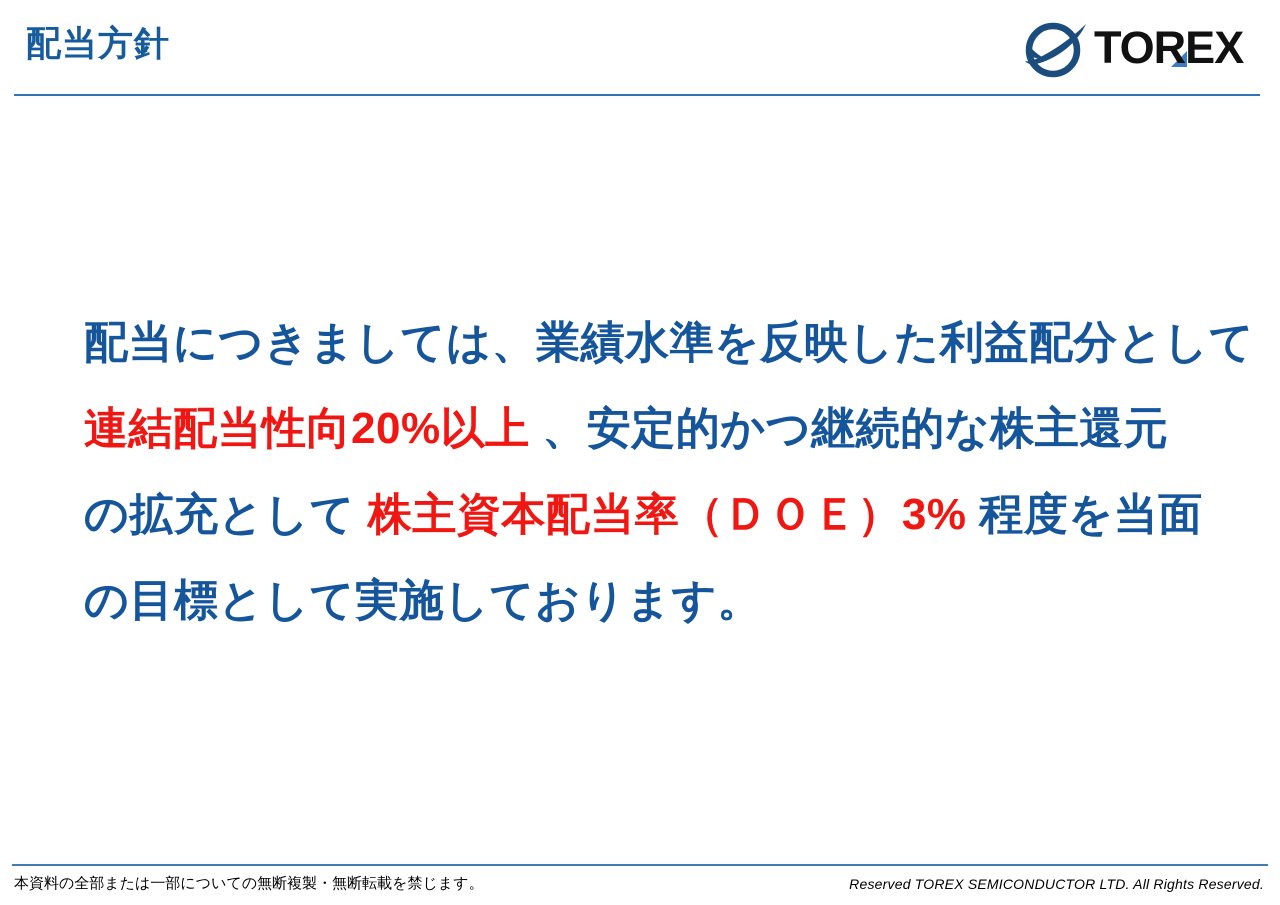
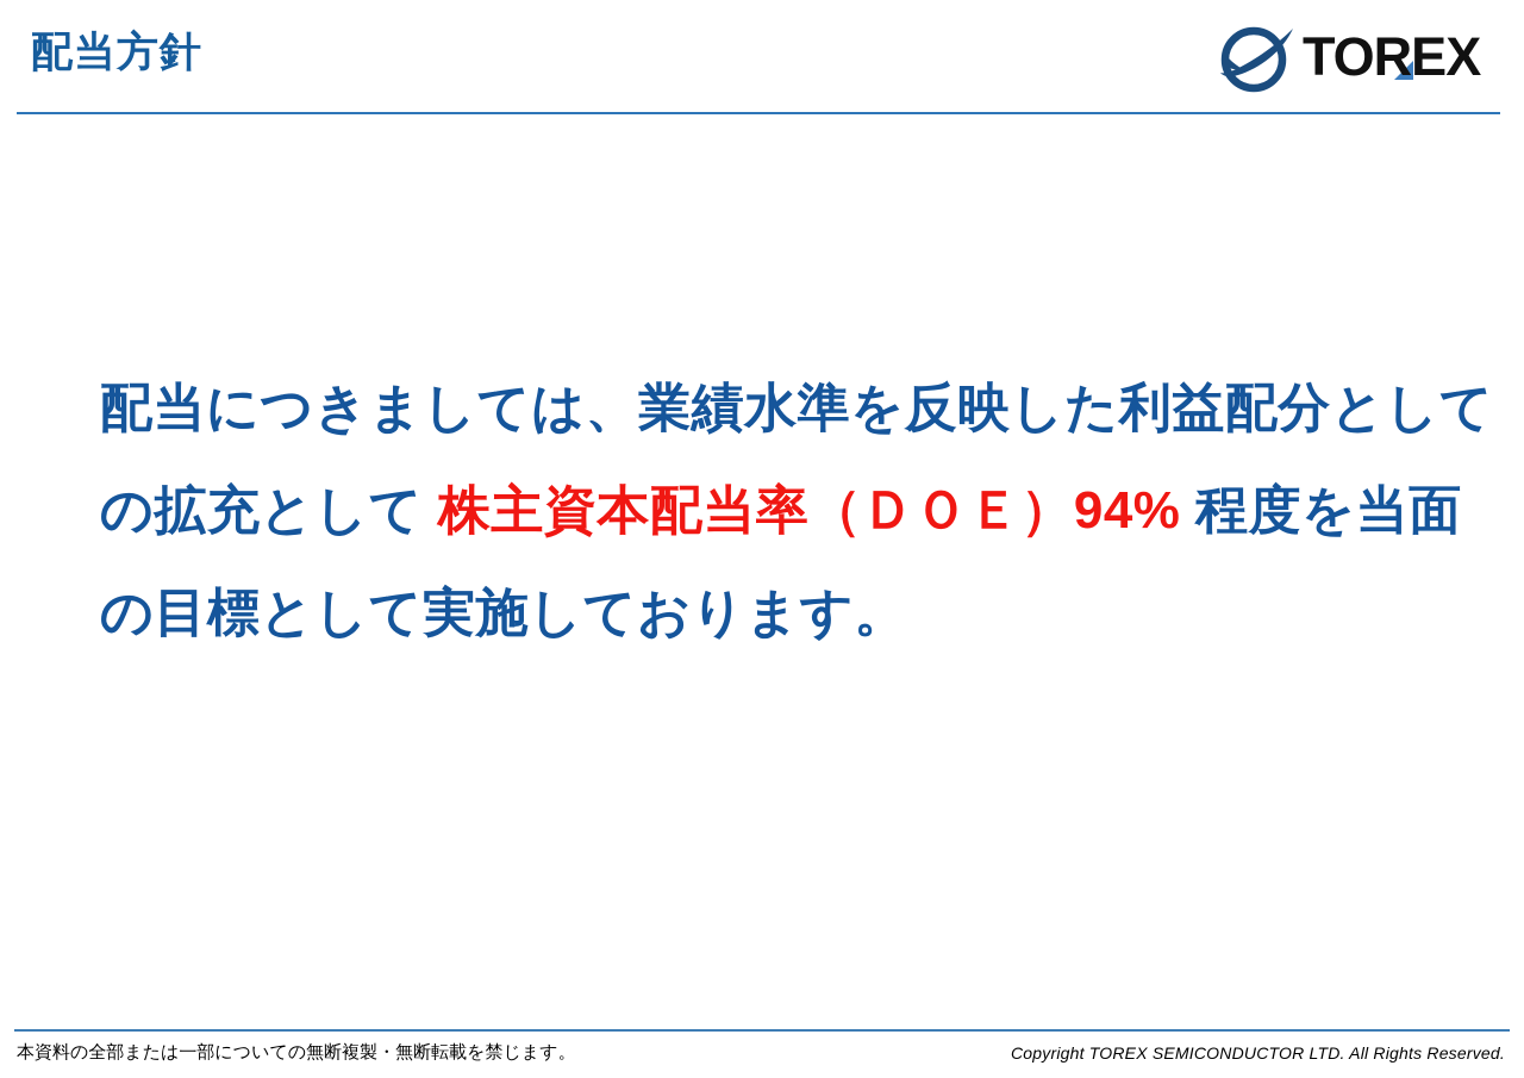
  配当方針
  TOREX
  配当につきましては、業績水準を反映した利益配分として
- 連結配当性向20%以上 、安定的かつ継続的な株主還元
- の拡充として 株主資本配当率（ＤＯＥ）3% 程度を当面
+ の拡充として 株主資本配当率（ＤＯＥ）94% 程度を当面
  の目標として実施しております。
  本資料の全部または一部についての無断複製・無断転載を禁じます。
- Reserved TOREX SEMICONDUCTOR LTD. All Rights Reserved.
+ Copyright TOREX SEMICONDUCTOR LTD. All Rights Reserved.
